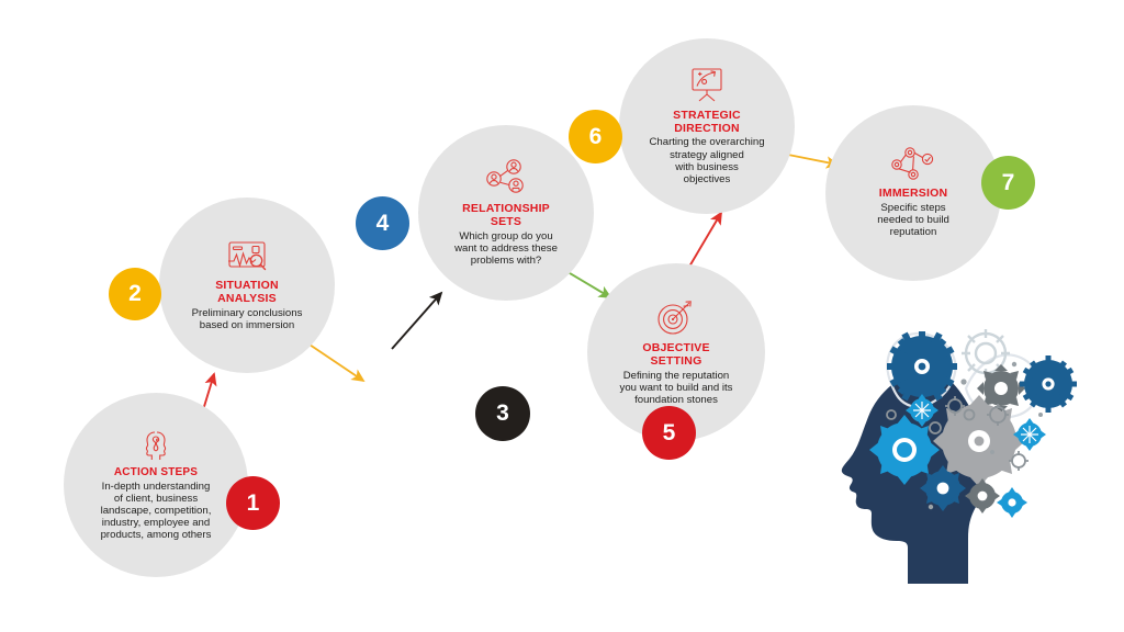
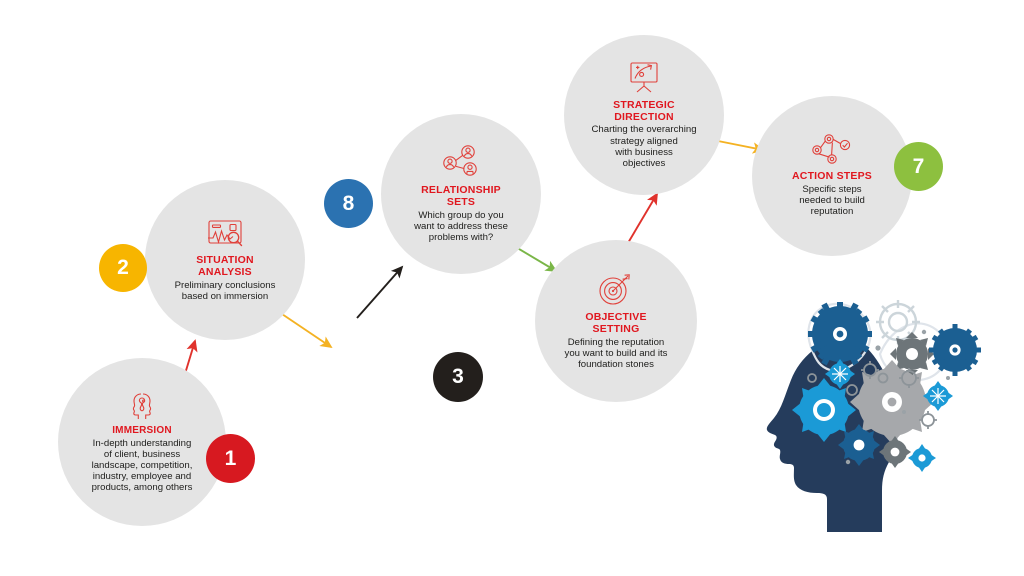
- ACTION STEPS
+ IMMERSION
  In-depth understanding
  of client, business
  landscape, competition,
  industry, employee and
  products, among others
  1
  SITUATION
  ANALYSIS
  Preliminary conclusions
  based on immersion
  2
  3
  RELATIONSHIP
  SETS
  Which group do you
  want to address these
  problems with?
- 4
+ 8
  OBJECTIVE
  SETTING
  Defining the reputation
  you want to build and its
  foundation stones
- 5
  STRATEGIC
  DIRECTION
  Charting the overarching
  strategy aligned
  with business
  objectives
- 6
- IMMERSION
+ ACTION STEPS
  Specific steps
  needed to build
  reputation
  7
